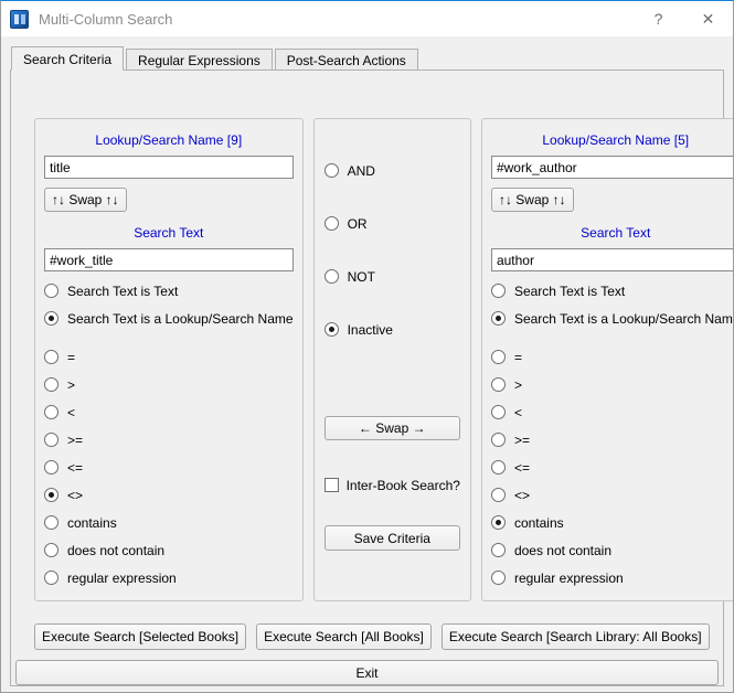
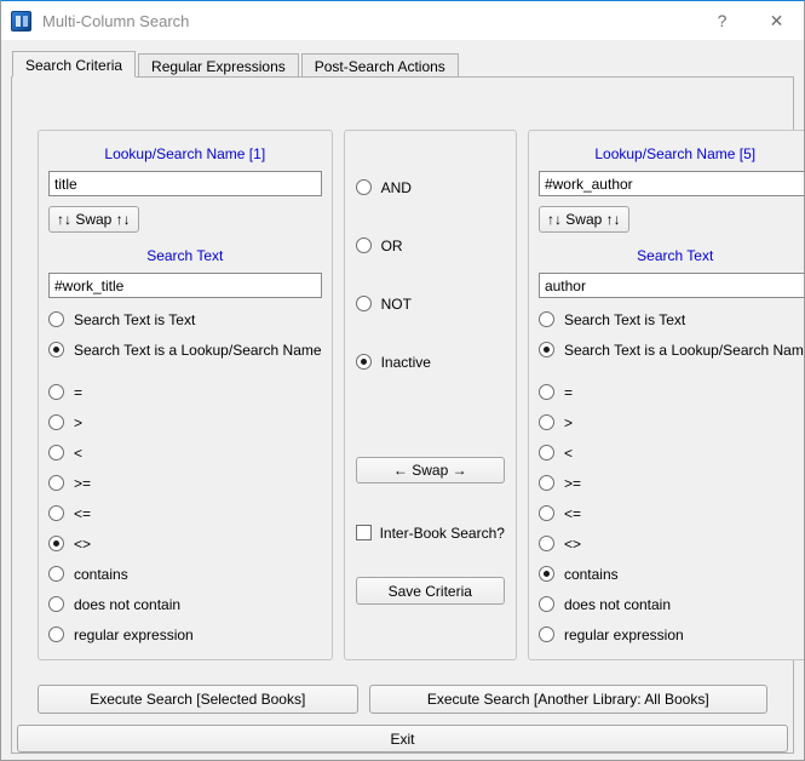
  Multi-Column Search
  ?
  ✕
  Search Criteria
  Regular Expressions
  Post-Search Actions
- Lookup/Search Name [9]
+ Lookup/Search Name [1]
  title
  ↑↓ Swap ↑↓
  Search Text
  #work_title
  Search Text is Text
  Search Text is a Lookup/Search Name
  =
  >
  <
  >=
  <=
  <>
  contains
  does not contain
  regular expression
  AND
  OR
  NOT
  Inactive
  ← Swap →
  Inter-Book Search?
  Save Criteria
  Lookup/Search Name [5]
  #work_author
  ↑↓ Swap ↑↓
  Search Text
  author
  Search Text is Text
  Search Text is a Lookup/Search Nam
  =
  >
  <
  >=
  <=
  <>
  contains
  does not contain
  regular expression
  Execute Search [Selected Books]
- Execute Search [All Books]
- Execute Search [Search Library: All Books]
+ Execute Search [Another Library: All Books]
  Exit
